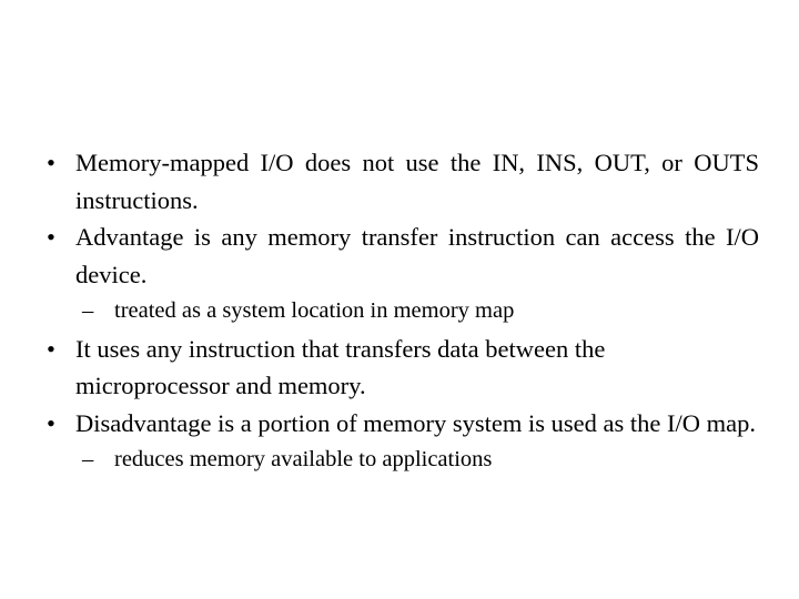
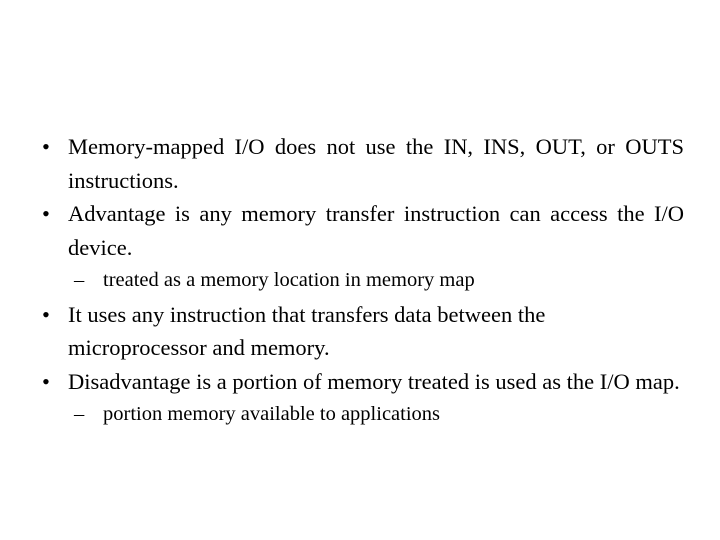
  •
  Memory-mapped I/O does not use the IN, INS, OUT, or OUTS instructions.
  •
  Advantage is any memory transfer instruction can access the I/O device.
  –
- treated as a system location in memory map
+ treated as a memory location in memory map
  •
  It uses any instruction that transfers data between the microprocessor and memory.
  •
- Disadvantage is a portion of memory system is used as the I/O map.
+ Disadvantage is a portion of memory treated is used as the I/O map.
  –
- reduces memory available to applications
+ portion memory available to applications
